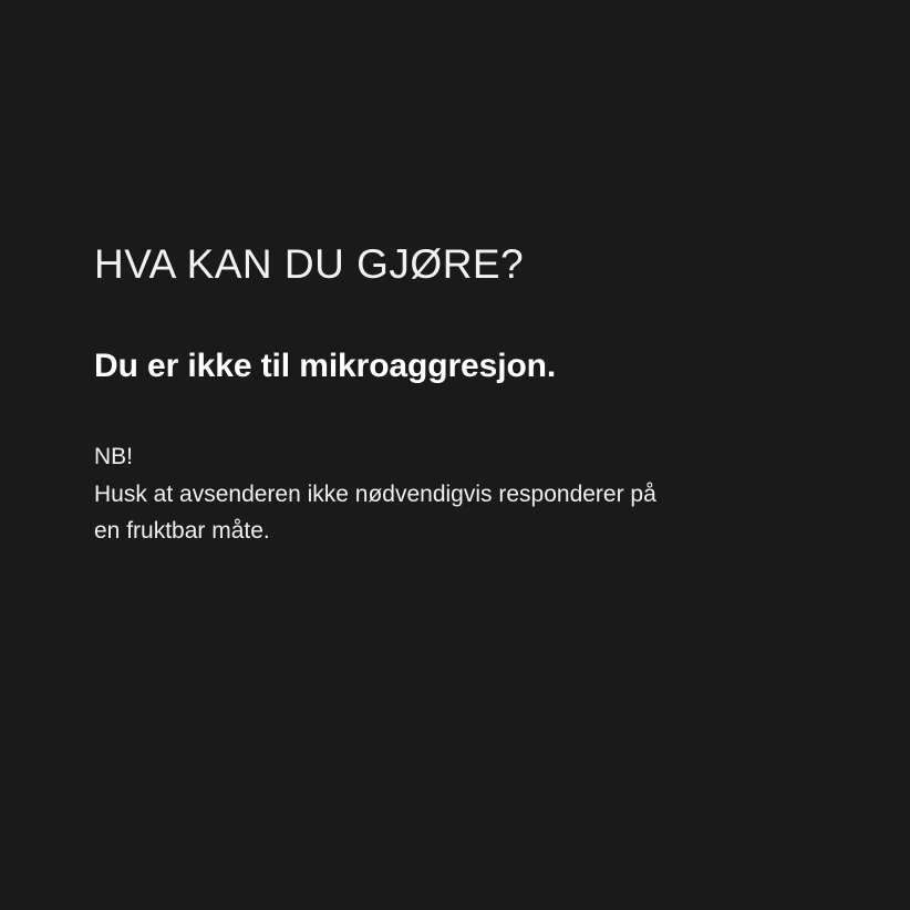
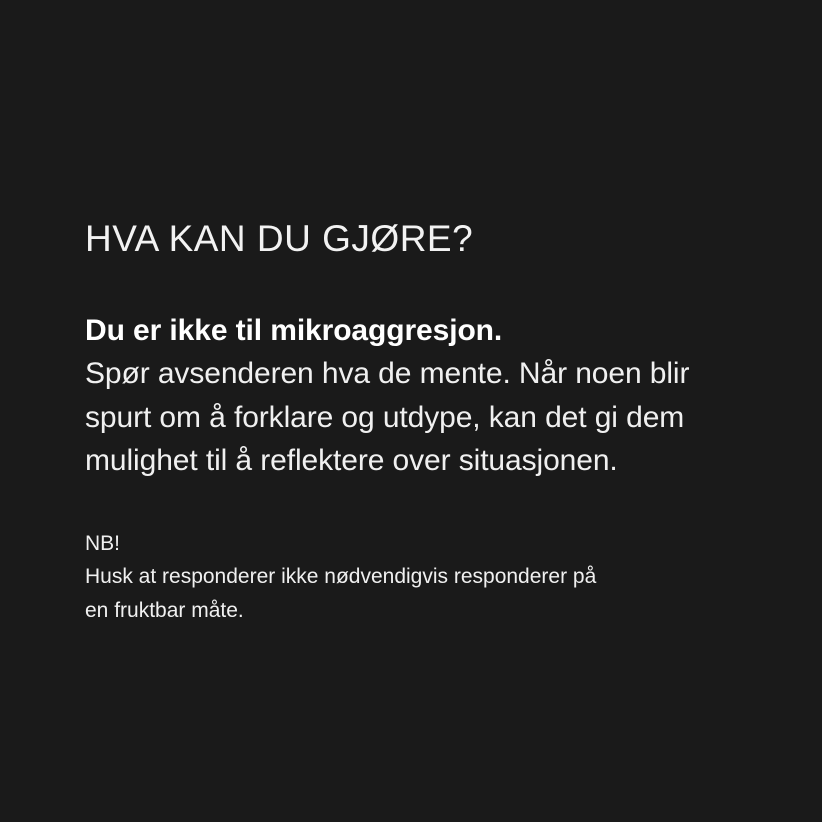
  HVA KAN DU GJØRE?
  Du er ikke til mikroaggresjon.
+ Spør avsenderen hva de mente. Når noen blir spurt om å forklare og utdype, kan det gi dem mulighet til å reflektere over situasjonen.
  NB!
- Husk at avsenderen ikke nødvendigvis responderer på en fruktbar måte.
+ Husk at responderer ikke nødvendigvis responderer på en fruktbar måte.
